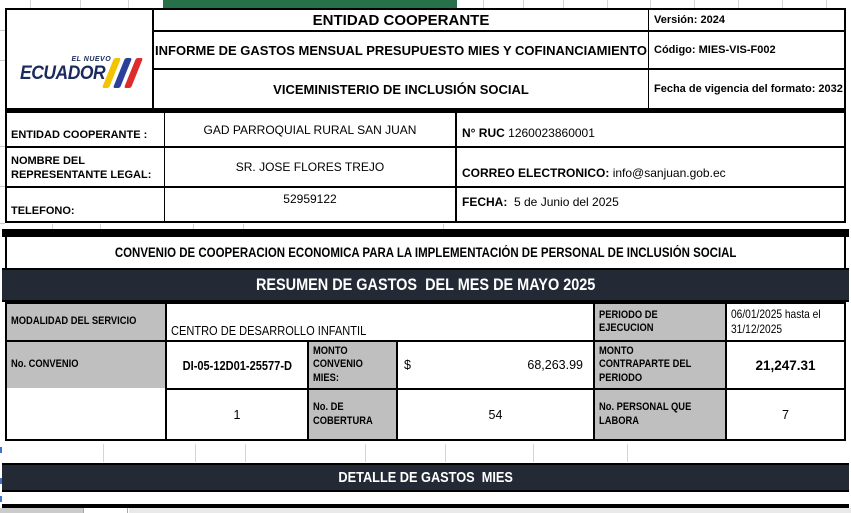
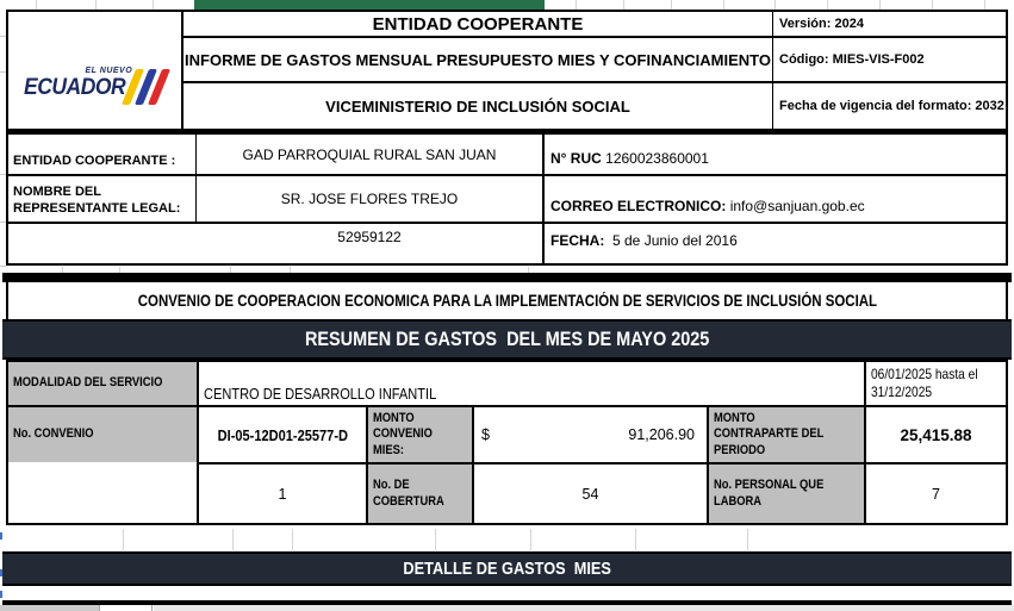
  ECUADOR
  ENTIDAD COOPERANTE
  INFORME DE GASTOS MENSUAL PRESUPUESTO MIES Y COFINANCIAMIENTO
  VICEMINISTERIO DE INCLUSIÓN SOCIAL
  Versión: 2024
  Código: MIES-VIS-F002
  Fecha de vigencia del formato: 2032
  ENTIDAD COOPERANTE :
  GAD PARROQUIAL RURAL SAN JUAN
  N° RUC 1260023860001
  NOMBRE DEL REPRESENTANTE LEGAL:
  SR. JOSE FLORES TREJO
  CORREO ELECTRONICO: info@sanjuan.gob.ec
- TELEFONO:
  52959122
- FECHA: 5 de Junio del 2025
+ FECHA: 5 de Junio del 2016
- CONVENIO DE COOPERACION ECONOMICA PARA LA IMPLEMENTACIÓN DE PERSONAL DE INCLUSIÓN SOCIAL
+ CONVENIO DE COOPERACION ECONOMICA PARA LA IMPLEMENTACIÓN DE SERVICIOS DE INCLUSIÓN SOCIAL
  RESUMEN DE GASTOS DEL MES DE MAYO 2025
  MODALIDAD DEL SERVICIO
  CENTRO DE DESARROLLO INFANTIL
- PERIODO DE EJECUCION
  06/01/2025 hasta el 31/12/2025
  No. CONVENIO
  DI-05-12D01-25577-D
  MONTO CONVENIO MIES:
  $
- 68,263.99
+ 91,206.90
  MONTO CONTRAPARTE DEL PERIODO
- 21,247.31
+ 25,415.88
  1
  No. DE COBERTURA
  54
  No. PERSONAL QUE LABORA
  7
  DETALLE DE GASTOS MIES
